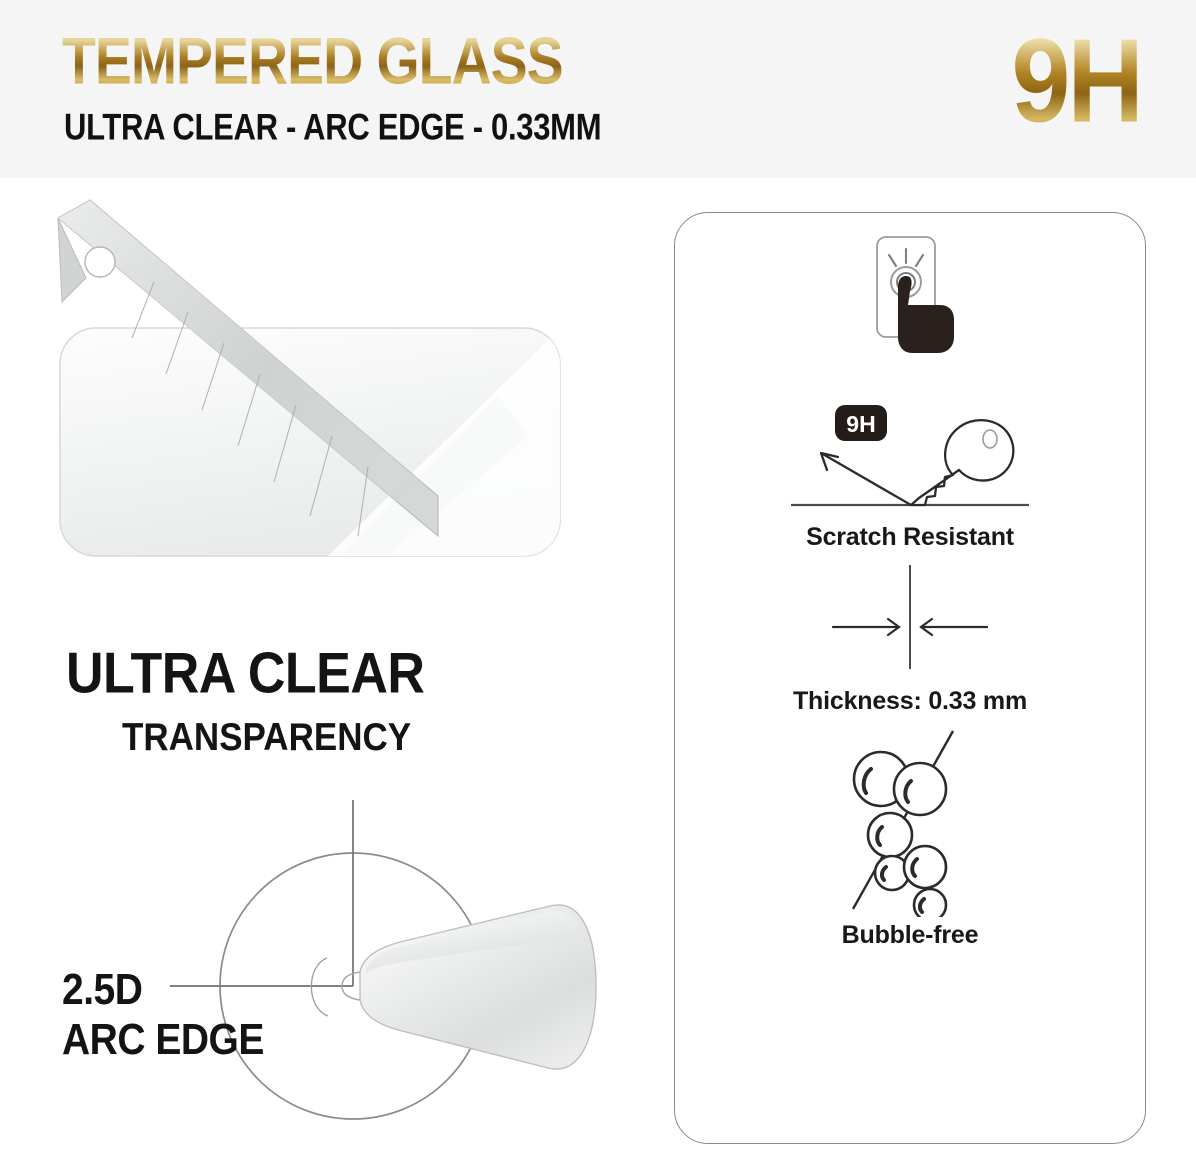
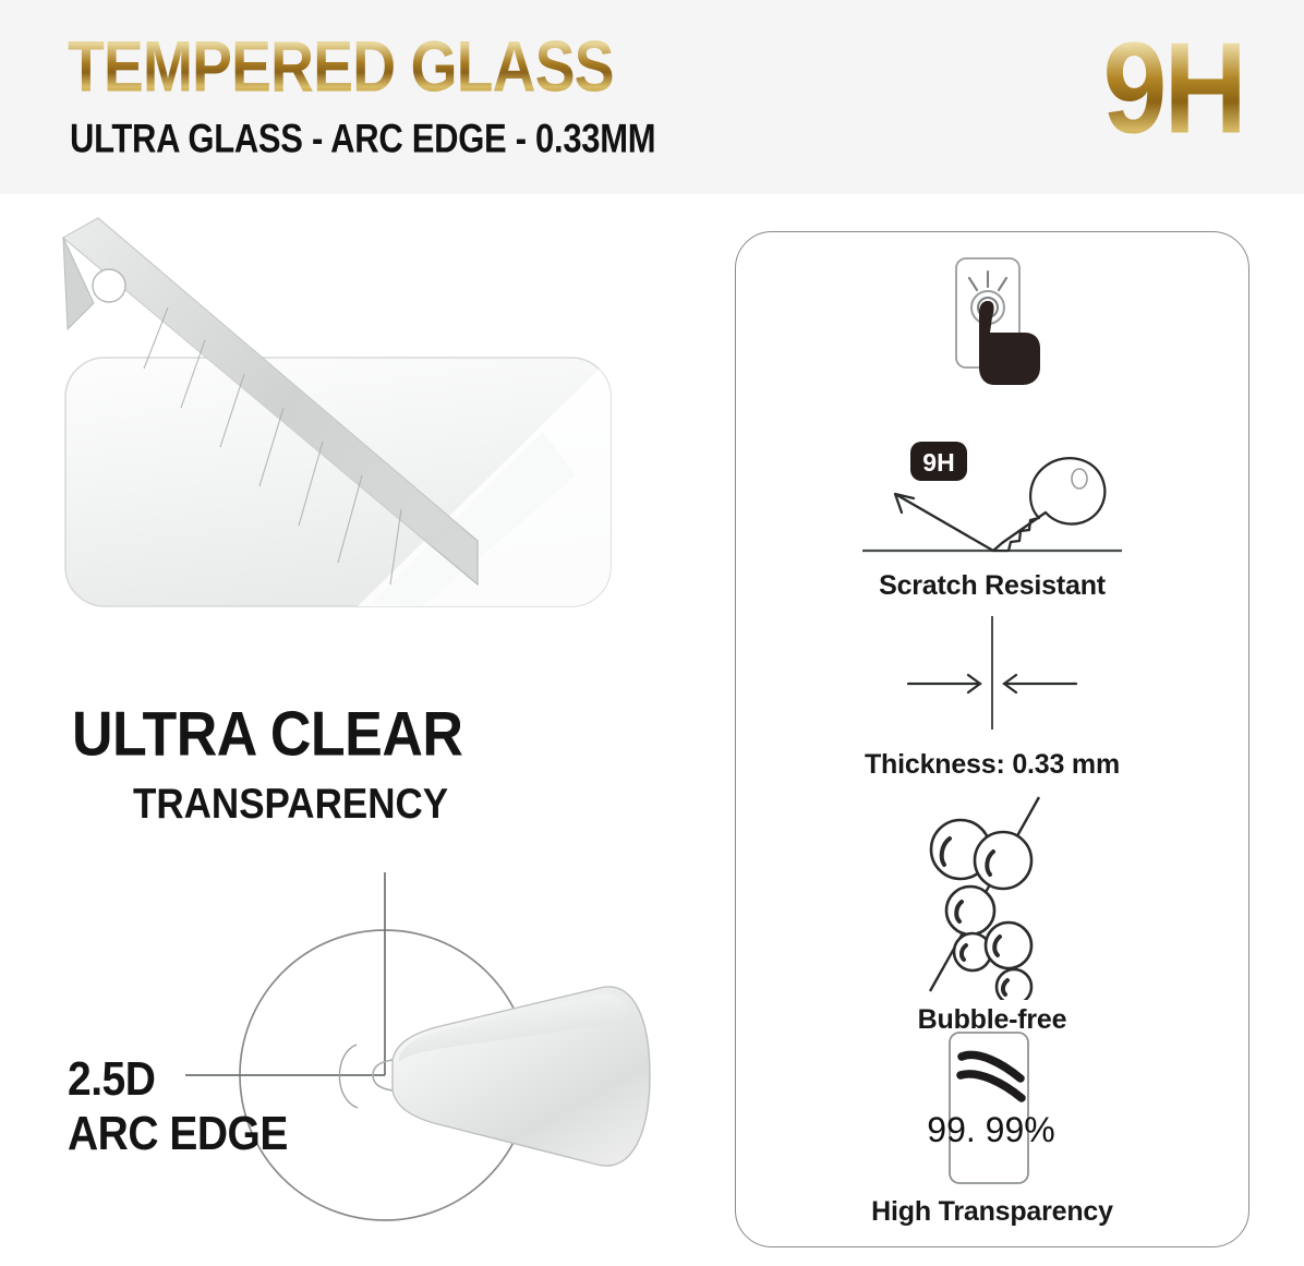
  TEMPERED GLASS
- ULTRA CLEAR - ARC EDGE - 0.33MM
+ ULTRA GLASS - ARC EDGE - 0.33MM
  9H
  ULTRA CLEAR
  TRANSPARENCY
  2.5D
  ARC EDGE
  9H
  Scratch Resistant
  Thickness: 0.33 mm
  Bubble-free
+ 99. 99%
+ High Transparency
